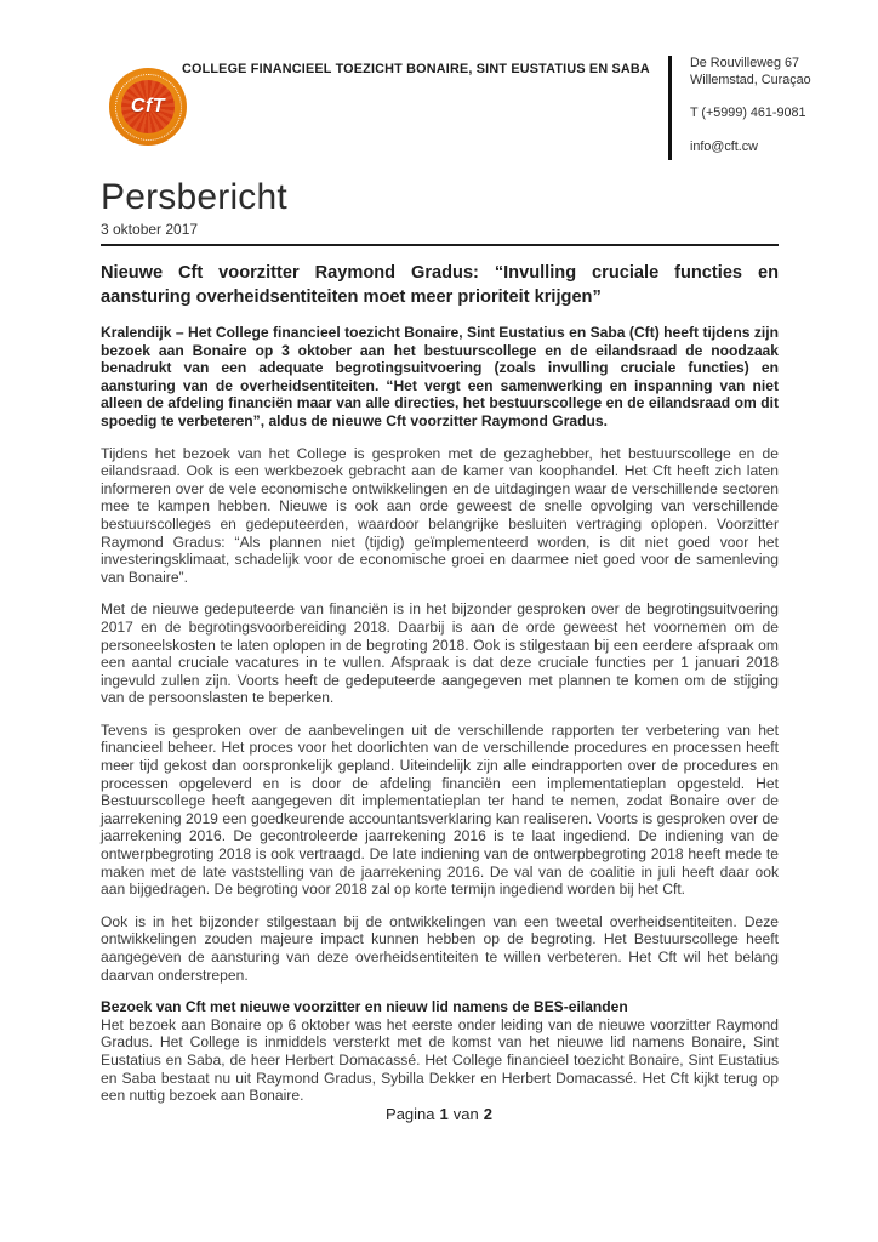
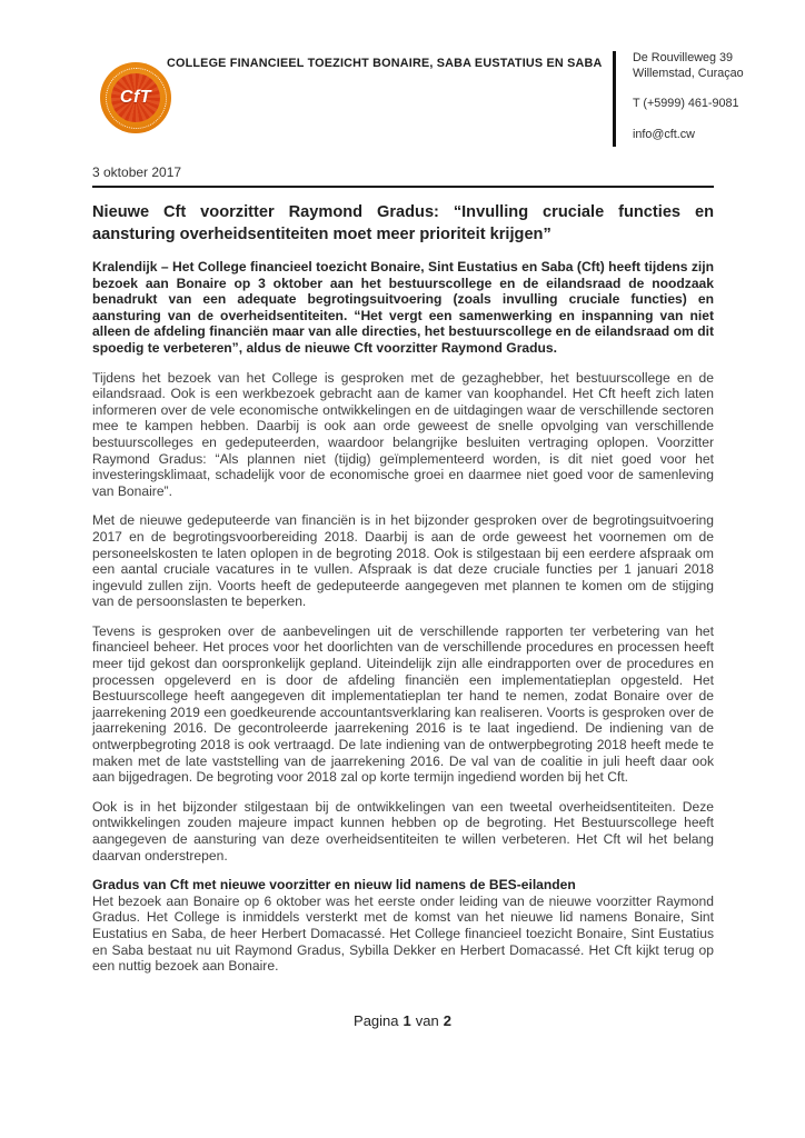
  CfT
- COLLEGE FINANCIEEL TOEZICHT BONAIRE, SINT EUSTATIUS EN SABA
+ COLLEGE FINANCIEEL TOEZICHT BONAIRE, SABA EUSTATIUS EN SABA
- De Rouvilleweg 67
+ De Rouvilleweg 39
  Willemstad, Curaçao
  T (+5999) 461-9081
  info@cft.cw
- Persbericht
  3 oktober 2017
  Nieuwe Cft voorzitter Raymond Gradus: “Invulling cruciale functies en aansturing overheidsentiteiten moet meer prioriteit krijgen”
  Kralendijk – Het College financieel toezicht Bonaire, Sint Eustatius en Saba (Cft) heeft tijdens zijn bezoek aan Bonaire op 3 oktober aan het bestuurscollege en de eilandsraad de noodzaak benadrukt van een adequate begrotingsuitvoering (zoals invulling cruciale functies) en aansturing van de overheidsentiteiten. “Het vergt een samenwerking en inspanning van niet alleen de afdeling financiën maar van alle directies, het bestuurscollege en de eilandsraad om dit spoedig te verbeteren”, aldus de nieuwe Cft voorzitter Raymond Gradus.
- Tijdens het bezoek van het College is gesproken met de gezaghebber, het bestuurscollege en de eilandsraad. Ook is een werkbezoek gebracht aan de kamer van koophandel. Het Cft heeft zich laten informeren over de vele economische ontwikkelingen en de uitdagingen waar de verschillende sectoren mee te kampen hebben. Nieuwe is ook aan orde geweest de snelle opvolging van verschillende bestuurscolleges en gedeputeerden, waardoor belangrijke besluiten vertraging oplopen. Voorzitter Raymond Gradus: “Als plannen niet (tijdig) geïmplementeerd worden, is dit niet goed voor het investeringsklimaat, schadelijk voor de economische groei en daarmee niet goed voor de samenleving van Bonaire”.
+ Tijdens het bezoek van het College is gesproken met de gezaghebber, het bestuurscollege en de eilandsraad. Ook is een werkbezoek gebracht aan de kamer van koophandel. Het Cft heeft zich laten informeren over de vele economische ontwikkelingen en de uitdagingen waar de verschillende sectoren mee te kampen hebben. Daarbij is ook aan orde geweest de snelle opvolging van verschillende bestuurscolleges en gedeputeerden, waardoor belangrijke besluiten vertraging oplopen. Voorzitter Raymond Gradus: “Als plannen niet (tijdig) geïmplementeerd worden, is dit niet goed voor het investeringsklimaat, schadelijk voor de economische groei en daarmee niet goed voor de samenleving van Bonaire”.
  Met de nieuwe gedeputeerde van financiën is in het bijzonder gesproken over de begrotingsuitvoering 2017 en de begrotingsvoorbereiding 2018. Daarbij is aan de orde geweest het voornemen om de personeelskosten te laten oplopen in de begroting 2018. Ook is stilgestaan bij een eerdere afspraak om een aantal cruciale vacatures in te vullen. Afspraak is dat deze cruciale functies per 1 januari 2018 ingevuld zullen zijn. Voorts heeft de gedeputeerde aangegeven met plannen te komen om de stijging van de persoonslasten te beperken.
  Tevens is gesproken over de aanbevelingen uit de verschillende rapporten ter verbetering van het financieel beheer. Het proces voor het doorlichten van de verschillende procedures en processen heeft meer tijd gekost dan oorspronkelijk gepland. Uiteindelijk zijn alle eindrapporten over de procedures en processen opgeleverd en is door de afdeling financiën een implementatieplan opgesteld. Het Bestuurscollege heeft aangegeven dit implementatieplan ter hand te nemen, zodat Bonaire over de jaarrekening 2019 een goedkeurende accountantsverklaring kan realiseren. Voorts is gesproken over de jaarrekening 2016. De gecontroleerde jaarrekening 2016 is te laat ingediend. De indiening van de ontwerpbegroting 2018 is ook vertraagd. De late indiening van de ontwerpbegroting 2018 heeft mede te maken met de late vaststelling van de jaarrekening 2016. De val van de coalitie in juli heeft daar ook aan bijgedragen. De begroting voor 2018 zal op korte termijn ingediend worden bij het Cft.
  Ook is in het bijzonder stilgestaan bij de ontwikkelingen van een tweetal overheidsentiteiten. Deze ontwikkelingen zouden majeure impact kunnen hebben op de begroting. Het Bestuurscollege heeft aangegeven de aansturing van deze overheidsentiteiten te willen verbeteren. Het Cft wil het belang daarvan onderstrepen.
- Bezoek van Cft met nieuwe voorzitter en nieuw lid namens de BES-eilanden
+ Gradus van Cft met nieuwe voorzitter en nieuw lid namens de BES-eilanden
  Het bezoek aan Bonaire op 6 oktober was het eerste onder leiding van de nieuwe voorzitter Raymond Gradus. Het College is inmiddels versterkt met de komst van het nieuwe lid namens Bonaire, Sint Eustatius en Saba, de heer Herbert Domacassé. Het College financieel toezicht Bonaire, Sint Eustatius en Saba bestaat nu uit Raymond Gradus, Sybilla Dekker en Herbert Domacassé. Het Cft kijkt terug op een nuttig bezoek aan Bonaire.
  Pagina 1 van 2
